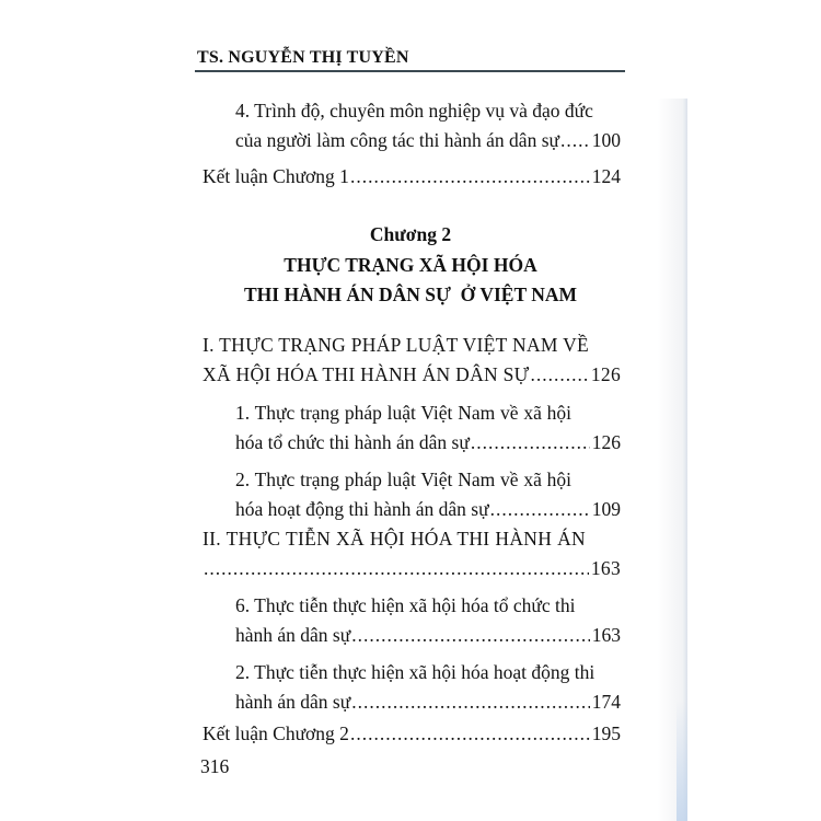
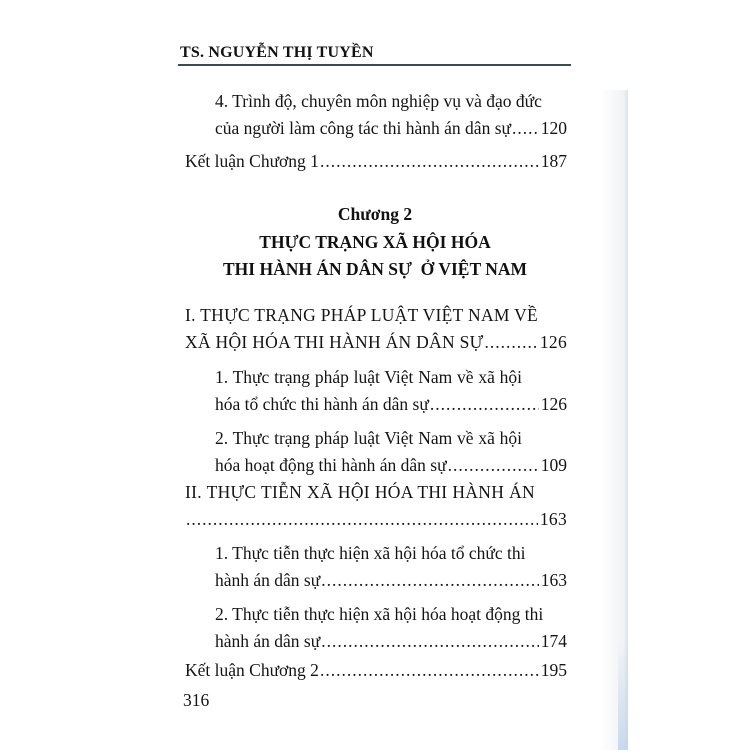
  TS. NGUYỄN THỊ TUYỀN
  4. Trình độ, chuyên môn nghiệp vụ và đạo đức
  của người làm công tác thi hành án dân sự
- 100
+ 120
  Kết luận Chương 1
- 124
+ 187
  Chương 2
  THỰC TRẠNG XÃ HỘI HÓA
  THI HÀNH ÁN DÂN SỰ Ở VIỆT NAM
  I. THỰC TRẠNG PHÁP LUẬT VIỆT NAM VỀ
  XÃ HỘI HÓA THI HÀNH ÁN DÂN SỰ
  126
  1. Thực trạng pháp luật Việt Nam về xã hội
  hóa tổ chức thi hành án dân sự
  126
  2. Thực trạng pháp luật Việt Nam về xã hội
  hóa hoạt động thi hành án dân sự
  109
  II. THỰC TIỄN XÃ HỘI HÓA THI HÀNH ÁN
  163
- 6. Thực tiễn thực hiện xã hội hóa tổ chức thi
+ 1. Thực tiễn thực hiện xã hội hóa tổ chức thi
  hành án dân sự
  163
  2. Thực tiễn thực hiện xã hội hóa hoạt động thi
  hành án dân sự
  174
  Kết luận Chương 2
  195
  316
